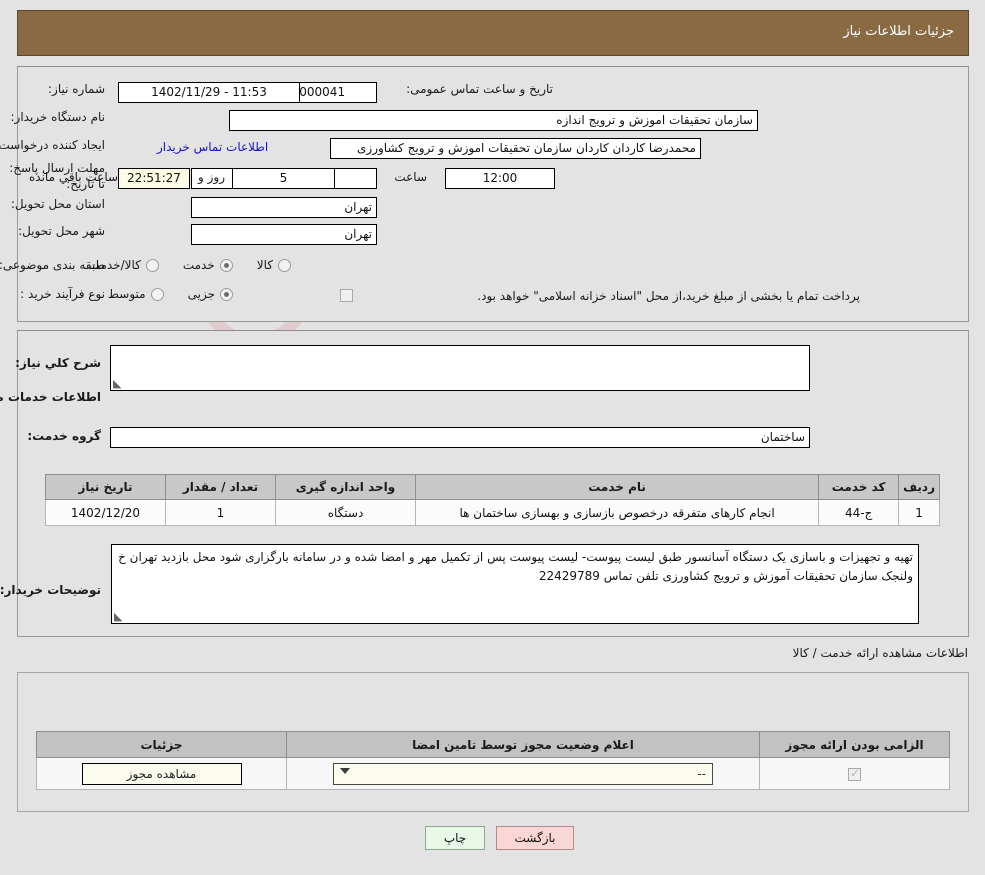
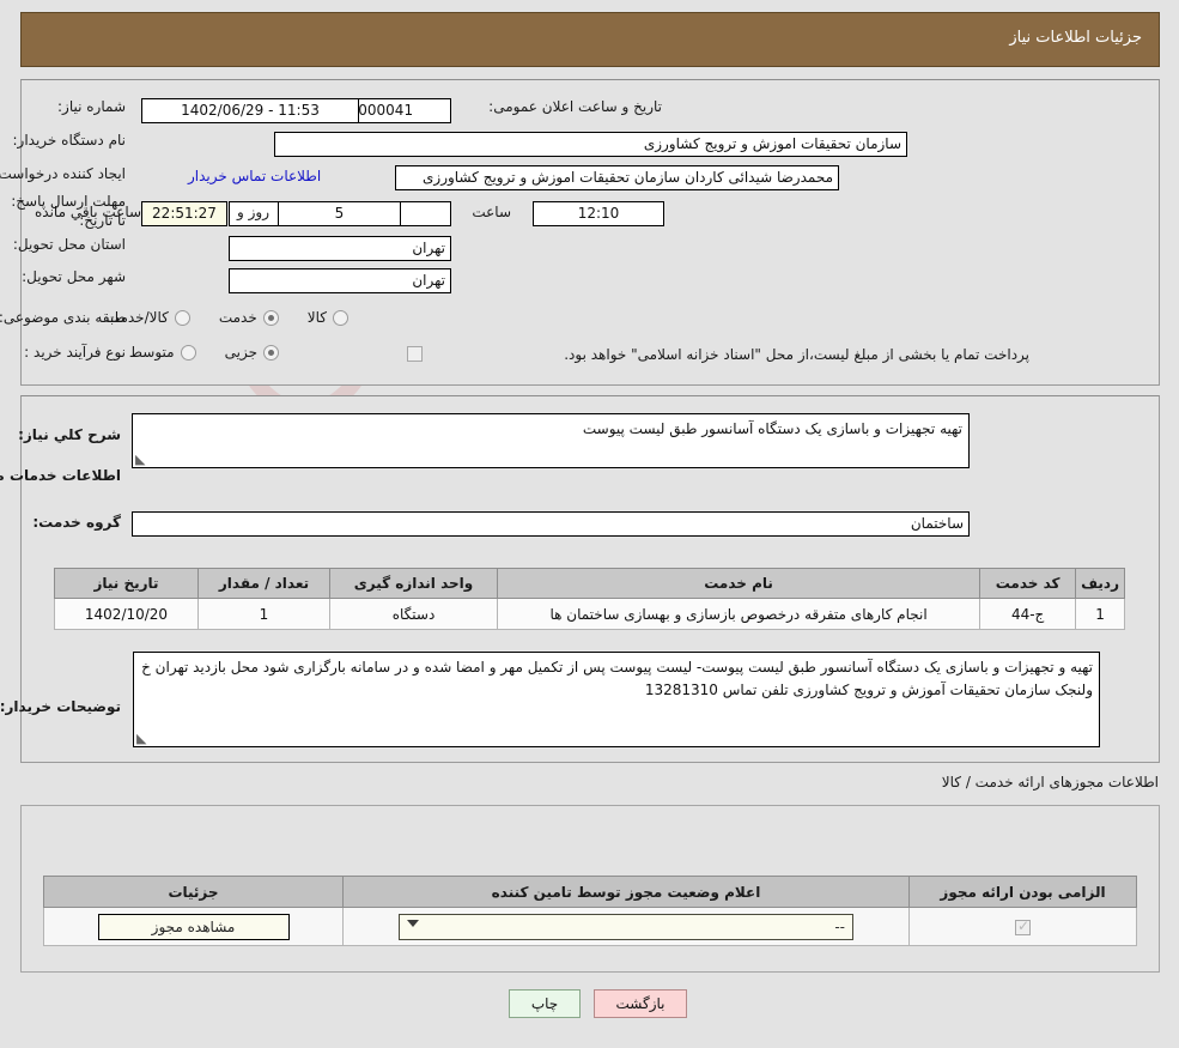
  جزئیات اطلاعات نیاز
  شماره نیاز:
- تاریخ و ساعت تماس عمومی:
+ تاریخ و ساعت اعلان عمومی:
- 11:53 - 1402/11/29
+ 11:53 - 1402/06/29
  نام دستگاه خریدار:
- سازمان تحقیقات اموزش و ترویج اندازه
+ سازمان تحقیقات اموزش و ترویج کشاورزی
  ایجاد کننده درخواست
- محمدرضا کاردان کاردان سازمان تحقیقات اموزش و ترویج کشاورزی
+ محمدرضا شیدائی کاردان سازمان تحقیقات اموزش و ترویج کشاورزی
  اطلاعات تماس خریدار
  مهلت ارسال پاسخ: تا تاریخ:
  ساعت
- 12:00
+ 12:10
  5
  روز و
  22:51:27
  ساعت باقي مانده
  استان محل تحویل:
  تهران
  شهر محل تحویل:
  تهران
  طبقه بندی موضوعی:
  کالا
  خدمت
  کالا/خدمت
  نوع فرآیند خرید :
  جزیی
  متوسط
- پرداخت تمام یا بخشی از مبلغ خرید،از محل "اسناد خزانه اسلامی" خواهد بود.
+ پرداخت تمام یا بخشی از مبلغ لیست،از محل "اسناد خزانه اسلامی" خواهد بود.
  شرح كلي نياز:
+ تهیه تجهیزات و باسازی یک دستگاه آسانسور طبق لیست پیوست
  گروه خدمت:
  ساختمان
  ردیف	کد خدمت	نام خدمت	واحد اندازه گیری	تعداد / مقدار	تاریخ نیاز
- 1	ج-44	انجام کارهای متفرقه درخصوص بازسازی و بهسازی ساختمان ها	دستگاه	1	1402/12/20
+ 1	ج-44	انجام کارهای متفرقه درخصوص بازسازی و بهسازی ساختمان ها	دستگاه	1	1402/10/20
  توضیحات خریدار:
- تهیه و تجهیزات و باسازی یک دستگاه آسانسور طبق لیست پیوست- لیست پیوست پس از تکمیل مهر و امضا شده و در سامانه بارگزاری شود محل بازدید تهران خ ولنجک سازمان تحقیقات آموزش و ترویج کشاورزی تلفن تماس 22429789
+ تهیه و تجهیزات و باسازی یک دستگاه آسانسور طبق لیست پیوست- لیست پیوست پس از تکمیل مهر و امضا شده و در سامانه بارگزاری شود محل بازدید تهران خ ولنجک سازمان تحقیقات آموزش و ترویج کشاورزی تلفن تماس 13281310
- اطلاعات مشاهده ارائه خدمت / کالا
+ اطلاعات مجوزهای ارائه خدمت / کالا
- الزامی بودن ارائه مجوز	اعلام وضعیت مجوز توسط تامین امضا	جزئیات
+ الزامی بودن ارائه مجوز	اعلام وضعیت مجوز توسط تامین کننده	جزئیات
  	--	مشاهده مجوز
  چاپ
  بازگشت
